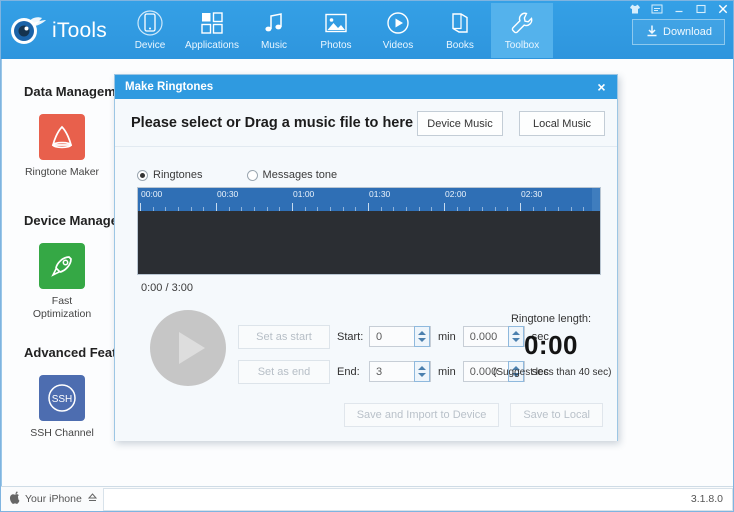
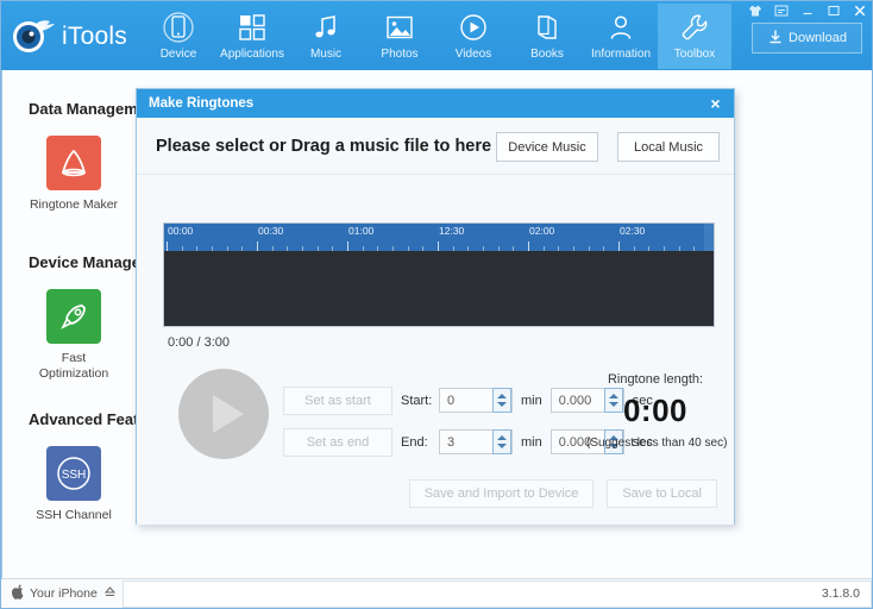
  iTools
  Device
  Applications
  Music
  Photos
  Videos
  Books
+ Information
  Toolbox
  Download
  Data Managem
  Ringtone Maker
  Fast
  Optimization
  SSH
  SSH Channel
  Your iPhone
  3.1.8.0
  Make Ringtones
  ×
  Please select or Drag a music file to here
  Device Music
  Local Music
- Ringtones
- Messages tone
  00:00
  00:30
  01:00
- 01:30
+ 12:30
  02:00
  02:30
  0:00 / 3:00
  Set as start
  Set as end
  Start:
  0
  min
  0.000
  sec
  End:
  3
  min
  0.000
  sec
  Ringtone length:
  0:00
  (Suggest less than 40 sec)
  Save and Import to Device
  Save to Local
